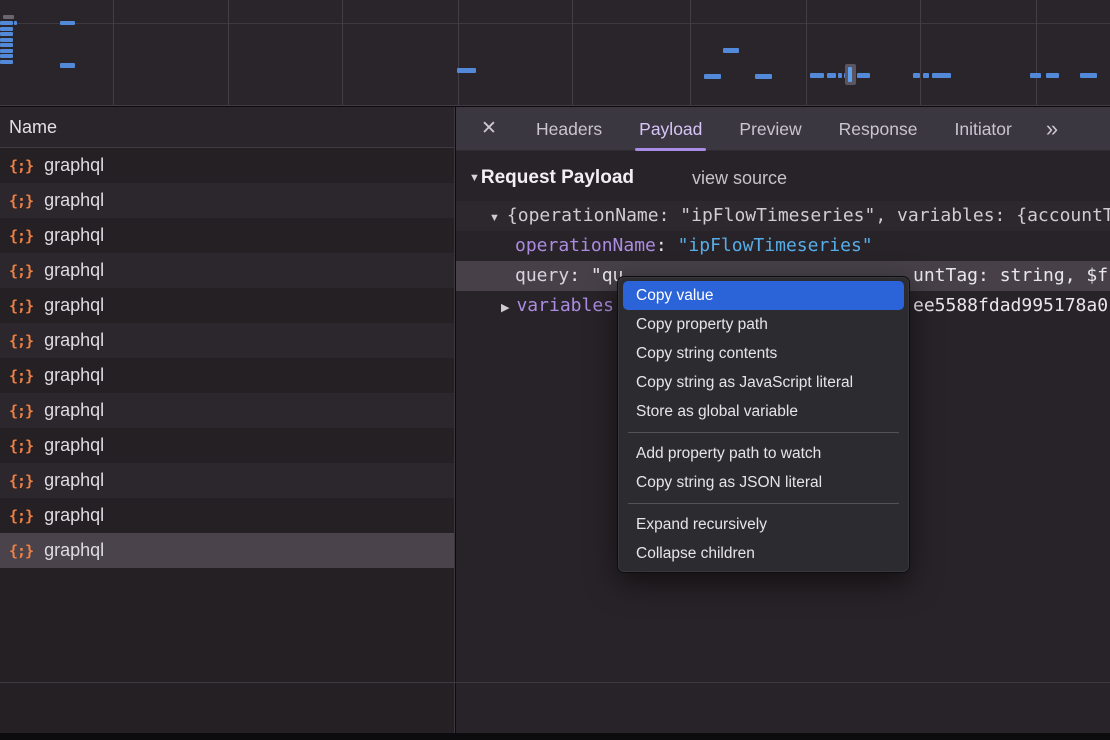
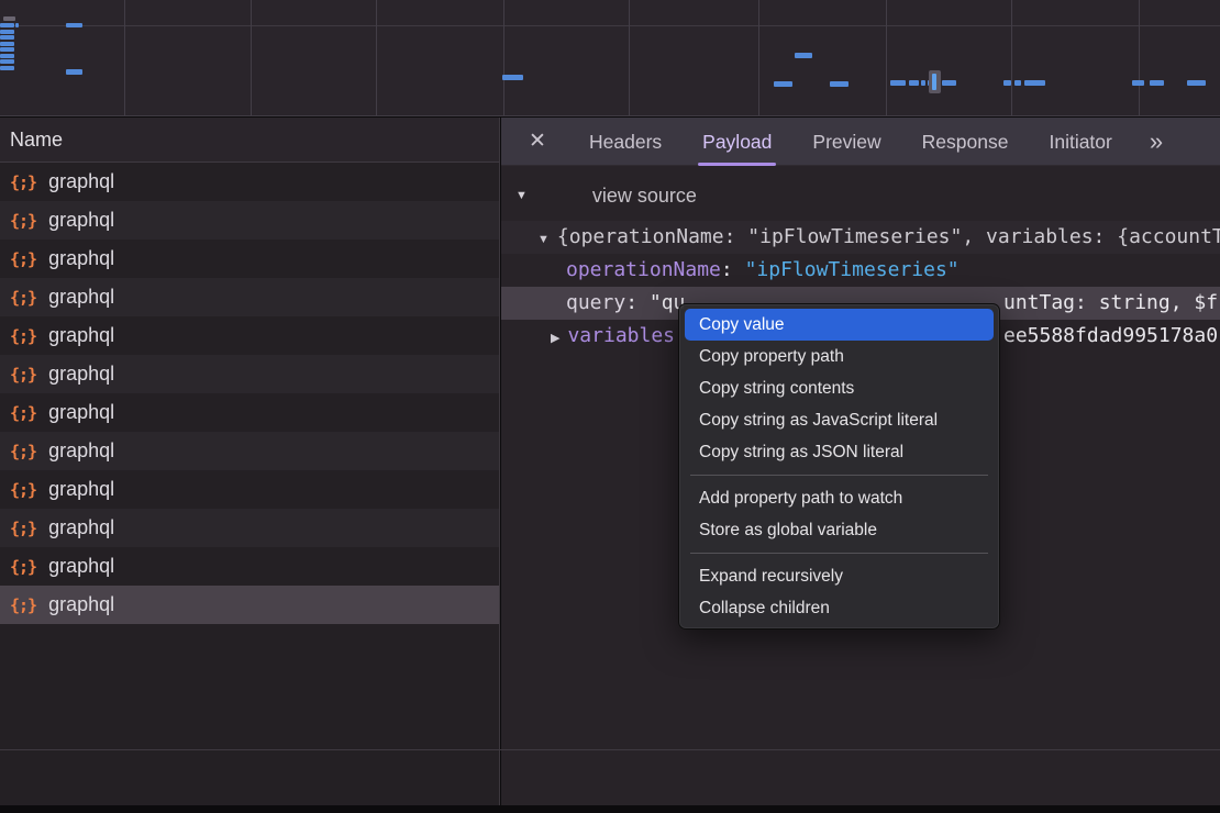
  Name
  {;}
  graphql
  {;}
  graphql
  {;}
  graphql
  {;}
  graphql
  {;}
  graphql
  {;}
  graphql
  {;}
  graphql
  {;}
  graphql
  {;}
  graphql
  {;}
  graphql
  {;}
  graphql
  {;}
  graphql
  ✕
  Headers
  Payload
  Preview
  Response
  Initiator
  »
  ▼
- Request Payload
  view source
  ▼ {operationName: "ipFlowTimeseries", variables: {accountT
  operationName: "ipFlowTimeseries"
  query: "qu
  untTag: string, $f
  ▶ variables
  ee5588fdad995178a0
  Copy value
  Copy property path
  Copy string contents
  Copy string as JavaScript literal
- Store as global variable
+ Copy string as JSON literal
  Add property path to watch
- Copy string as JSON literal
+ Store as global variable
  Expand recursively
  Collapse children
